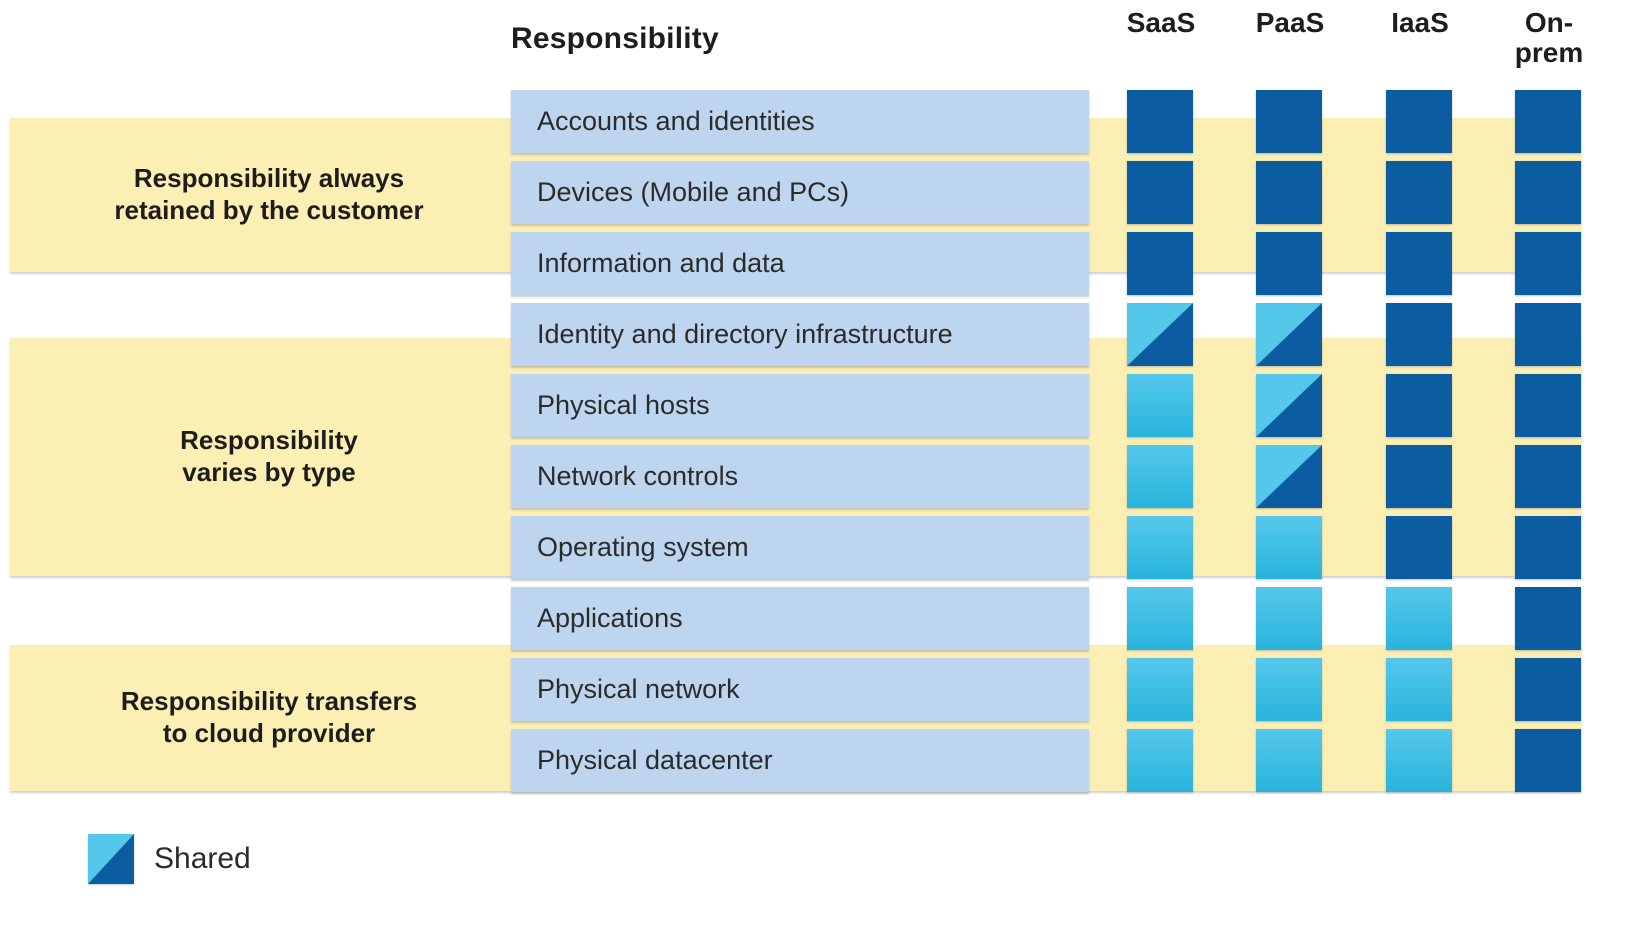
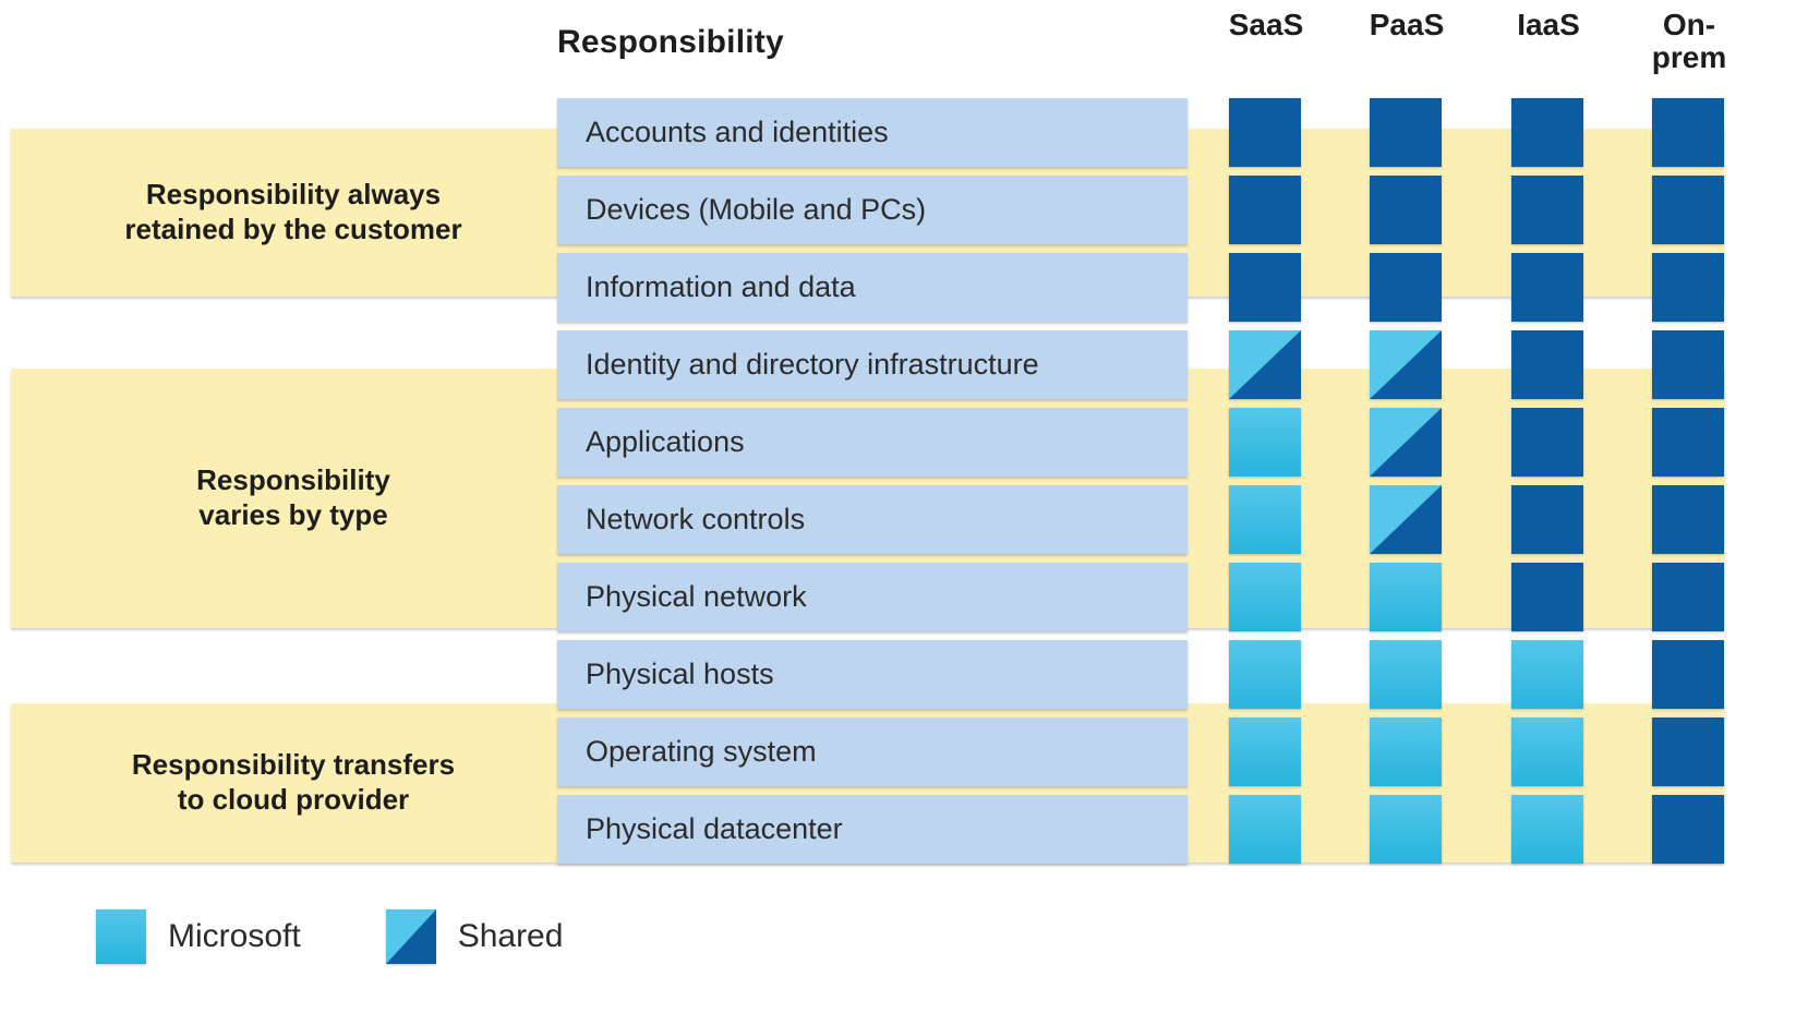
  Responsibility
  SaaS
  PaaS
  IaaS
  On-
  prem
  Responsibility always
  retained by the customer
  Responsibility
  varies by type
  Responsibility transfers
  to cloud provider
  Accounts and identities
  Devices (Mobile and PCs)
  Information and data
  Identity and directory infrastructure
- Physical hosts
+ Applications
  Network controls
- Operating system
+ Physical network
- Applications
+ Physical hosts
- Physical network
+ Operating system
  Physical datacenter
+ Microsoft
  Shared
